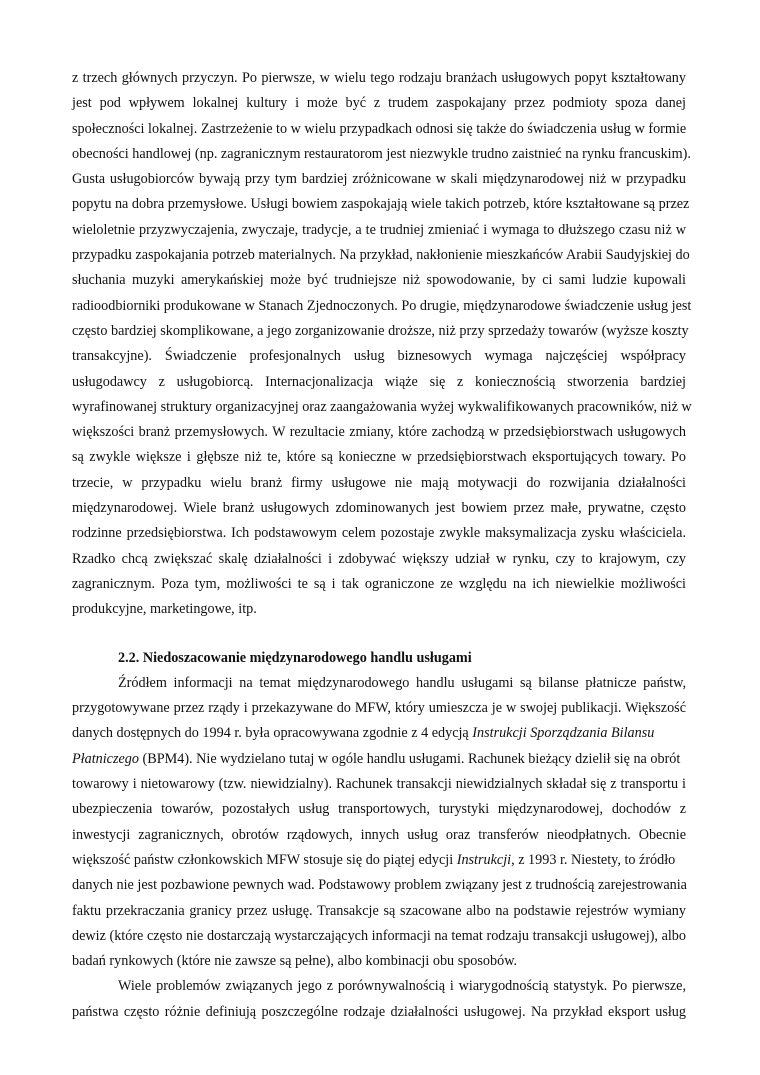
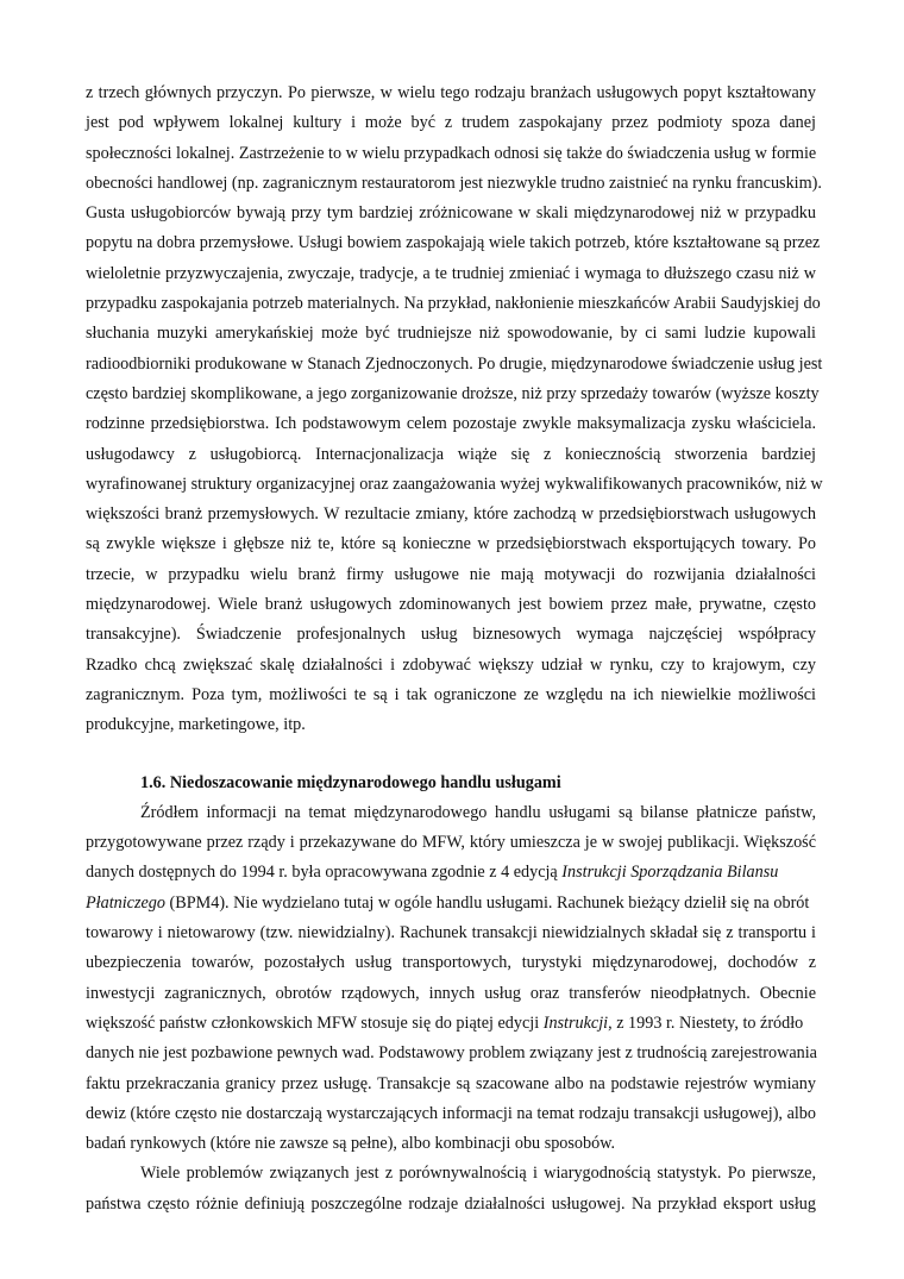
  z trzech głównych przyczyn. Po pierwsze, w wielu tego rodzaju branżach usługowych popyt kształtowany
  jest pod wpływem lokalnej kultury i może być z trudem zaspokajany przez podmioty spoza danej
  społeczności lokalnej. Zastrzeżenie to w wielu przypadkach odnosi się także do świadczenia usług w formie
  obecności handlowej (np. zagranicznym restauratorom jest niezwykle trudno zaistnieć na rynku francuskim).
  Gusta usługobiorców bywają przy tym bardziej zróżnicowane w skali międzynarodowej niż w przypadku
  popytu na dobra przemysłowe. Usługi bowiem zaspokajają wiele takich potrzeb, które kształtowane są przez
  wieloletnie przyzwyczajenia, zwyczaje, tradycje, a te trudniej zmieniać i wymaga to dłuższego czasu niż w
  przypadku zaspokajania potrzeb materialnych. Na przykład, nakłonienie mieszkańców Arabii Saudyjskiej do
  słuchania muzyki amerykańskiej może być trudniejsze niż spowodowanie, by ci sami ludzie kupowali
  radioodbiorniki produkowane w Stanach Zjednoczonych. Po drugie, międzynarodowe świadczenie usług jest
  często bardziej skomplikowane, a jego zorganizowanie droższe, niż przy sprzedaży towarów (wyższe koszty
- transakcyjne). Świadczenie profesjonalnych usług biznesowych wymaga najczęściej współpracy
+ rodzinne przedsiębiorstwa. Ich podstawowym celem pozostaje zwykle maksymalizacja zysku właściciela.
  usługodawcy z usługobiorcą. Internacjonalizacja wiąże się z koniecznością stworzenia bardziej
  wyrafinowanej struktury organizacyjnej oraz zaangażowania wyżej wykwalifikowanych pracowników, niż w
  większości branż przemysłowych. W rezultacie zmiany, które zachodzą w przedsiębiorstwach usługowych
  są zwykle większe i głębsze niż te, które są konieczne w przedsiębiorstwach eksportujących towary. Po
  trzecie, w przypadku wielu branż firmy usługowe nie mają motywacji do rozwijania działalności
  międzynarodowej. Wiele branż usługowych zdominowanych jest bowiem przez małe, prywatne, często
- rodzinne przedsiębiorstwa. Ich podstawowym celem pozostaje zwykle maksymalizacja zysku właściciela.
+ transakcyjne). Świadczenie profesjonalnych usług biznesowych wymaga najczęściej współpracy
  Rzadko chcą zwiększać skalę działalności i zdobywać większy udział w rynku, czy to krajowym, czy
  zagranicznym. Poza tym, możliwości te są i tak ograniczone ze względu na ich niewielkie możliwości
  produkcyjne, marketingowe, itp.
- 2.2. Niedoszacowanie międzynarodowego handlu usługami
+ 1.6. Niedoszacowanie międzynarodowego handlu usługami
  Źródłem informacji na temat międzynarodowego handlu usługami są bilanse płatnicze państw,
  przygotowywane przez rządy i przekazywane do MFW, który umieszcza je w swojej publikacji. Większość
  danych dostępnych do 1994 r. była opracowywana zgodnie z 4 edycją Instrukcji Sporządzania Bilansu
  Płatniczego (BPM4). Nie wydzielano tutaj w ogóle handlu usługami. Rachunek bieżący dzielił się na obrót
  towarowy i nietowarowy (tzw. niewidzialny). Rachunek transakcji niewidzialnych składał się z transportu i
  ubezpieczenia towarów, pozostałych usług transportowych, turystyki międzynarodowej, dochodów z
  inwestycji zagranicznych, obrotów rządowych, innych usług oraz transferów nieodpłatnych. Obecnie
  większość państw członkowskich MFW stosuje się do piątej edycji Instrukcji, z 1993 r. Niestety, to źródło
  danych nie jest pozbawione pewnych wad. Podstawowy problem związany jest z trudnością zarejestrowania
  faktu przekraczania granicy przez usługę. Transakcje są szacowane albo na podstawie rejestrów wymiany
  dewiz (które często nie dostarczają wystarczających informacji na temat rodzaju transakcji usługowej), albo
  badań rynkowych (które nie zawsze są pełne), albo kombinacji obu sposobów.
- Wiele problemów związanych jego z porównywalnością i wiarygodnością statystyk. Po pierwsze,
+ Wiele problemów związanych jest z porównywalnością i wiarygodnością statystyk. Po pierwsze,
  państwa często różnie definiują poszczególne rodzaje działalności usługowej. Na przykład eksport usług
